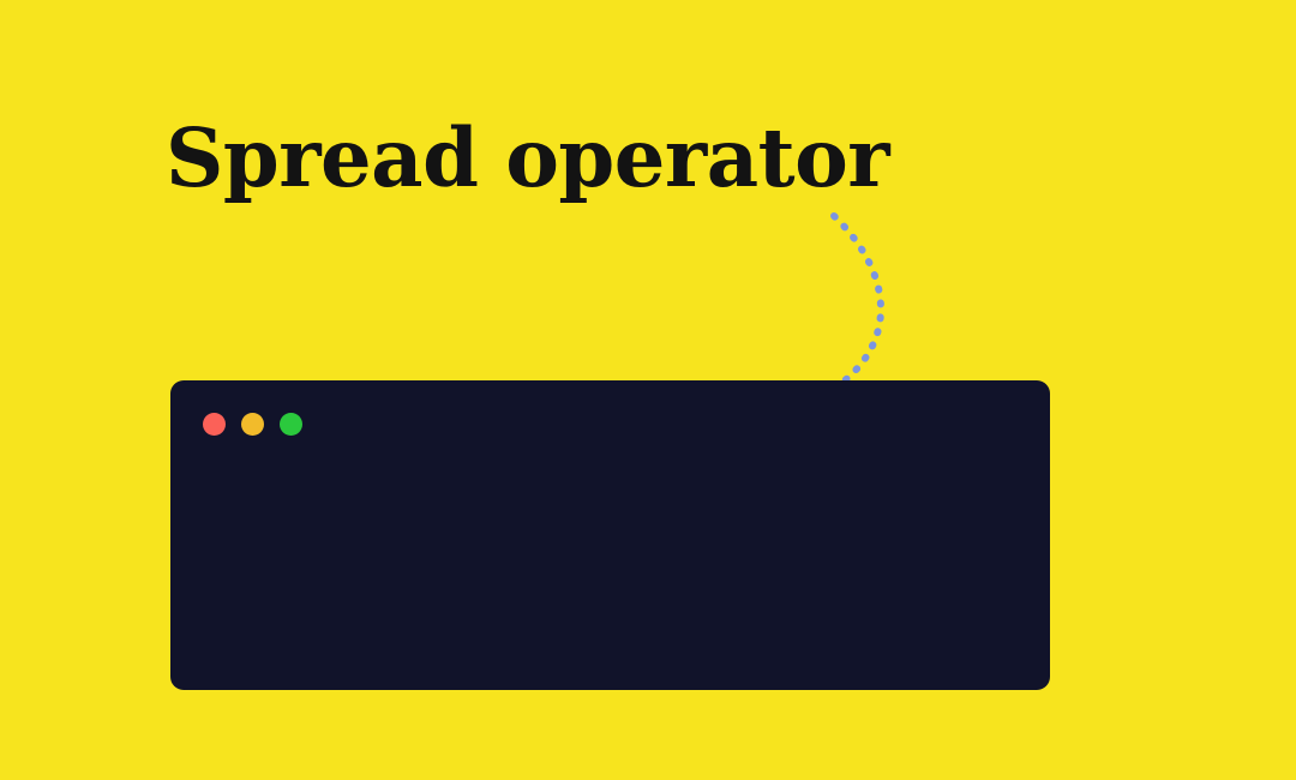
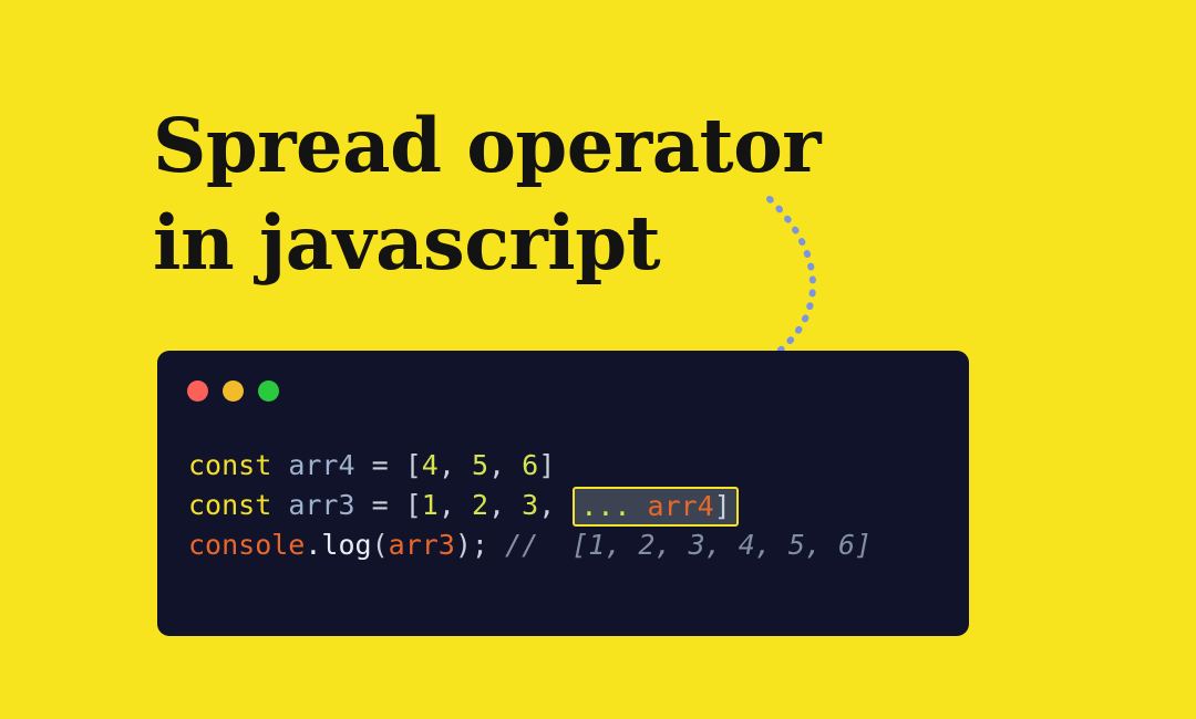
  Spread operator
+ in javascript
+ const arr4 = [4, 5, 6]
+ const arr3 = [1, 2, 3, ... arr4]
+ console.log(arr3); // [1, 2, 3, 4, 5, 6]
